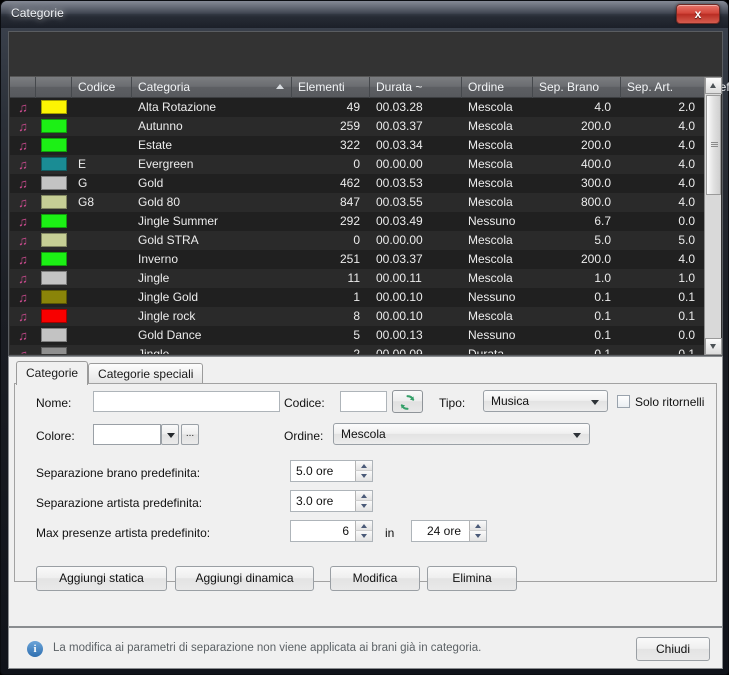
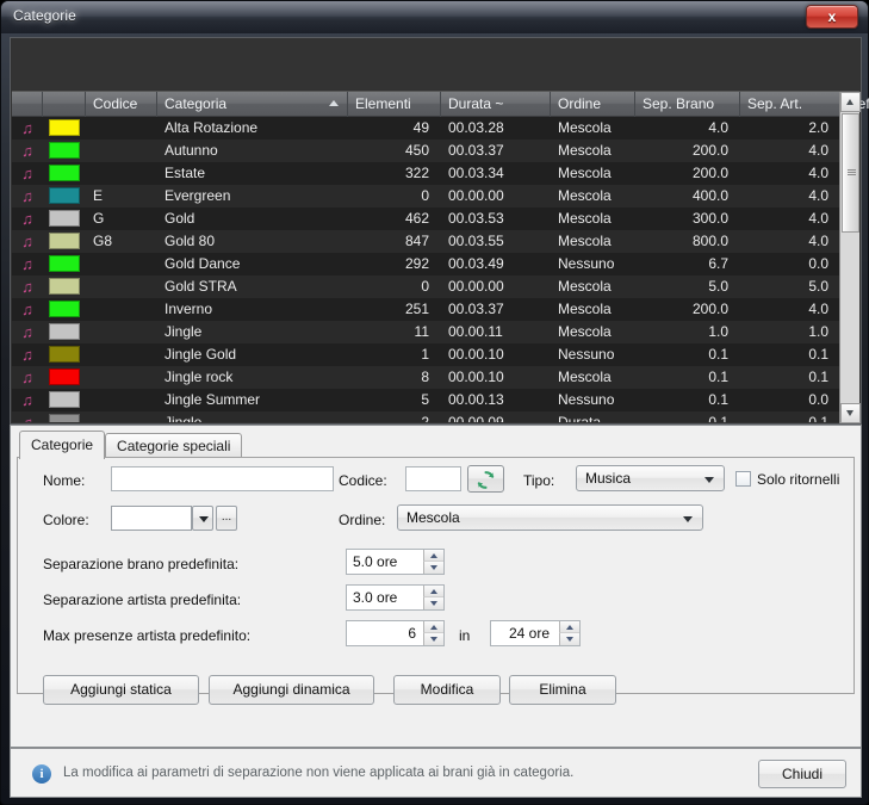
  Categorie
  x
  Codice Categoria Elementi Durata ~ Ordine Sep. Brano Sep. Art. ef
  ♫ Alta Rotazione 49 00.03.28 Mescola 4.0 2.0
- ♫ Autunno 259 00.03.37 Mescola 200.0 4.0
+ ♫ Autunno 450 00.03.37 Mescola 200.0 4.0
  ♫ Estate 322 00.03.34 Mescola 200.0 4.0
  ♫ E Evergreen 0 00.00.00 Mescola 400.0 4.0
  ♫ G Gold 462 00.03.53 Mescola 300.0 4.0
  ♫ G8 Gold 80 847 00.03.55 Mescola 800.0 4.0
- ♫ Jingle Summer 292 00.03.49 Nessuno 6.7 0.0
+ ♫ Gold Dance 292 00.03.49 Nessuno 6.7 0.0
  ♫ Gold STRA 0 00.00.00 Mescola 5.0 5.0
  ♫ Inverno 251 00.03.37 Mescola 200.0 4.0
  ♫ Jingle 11 00.00.11 Mescola 1.0 1.0
  ♫ Jingle Gold 1 00.00.10 Nessuno 0.1 0.1
  ♫ Jingle rock 8 00.00.10 Mescola 0.1 0.1
- ♫ Gold Dance 5 00.00.13 Nessuno 0.1 0.0
+ ♫ Jingle Summer 5 00.00.13 Nessuno 0.1 0.0
  Categorie Categorie speciali
  Nome:
  Codice:
  Tipo:
  Musica
  Solo ritornelli
  Colore:
  ...
  Ordine:
  Mescola
  Separazione brano predefinita:
  5.0 ore
  Separazione artista predefinita:
  3.0 ore
  Max presenze artista predefinito:
  6
  in
  24 ore
  Aggiungi statica
  Aggiungi dinamica
  Modifica
  Elimina
  i
  La modifica ai parametri di separazione non viene applicata ai brani già in categoria.
  Chiudi
